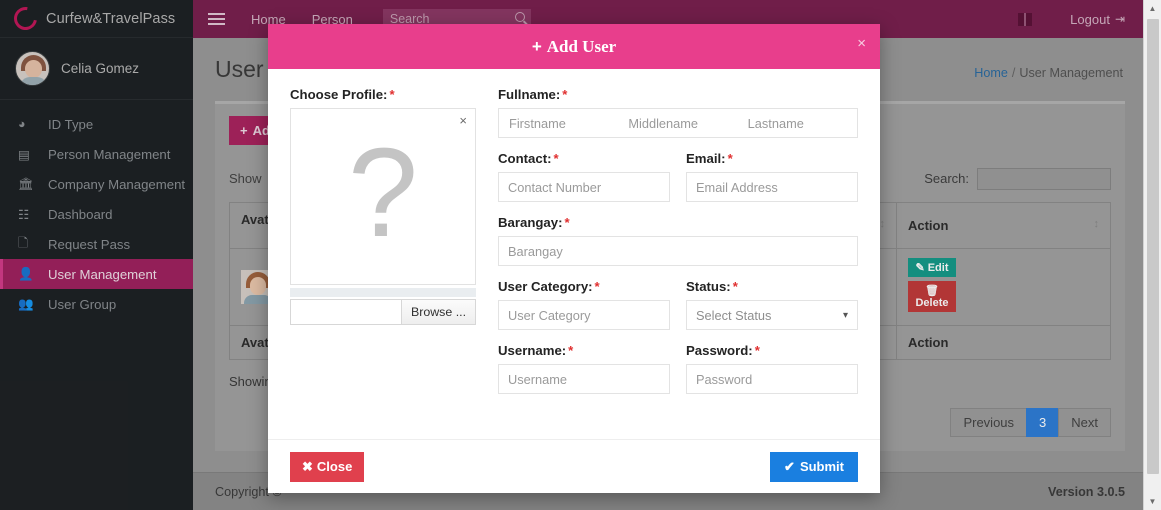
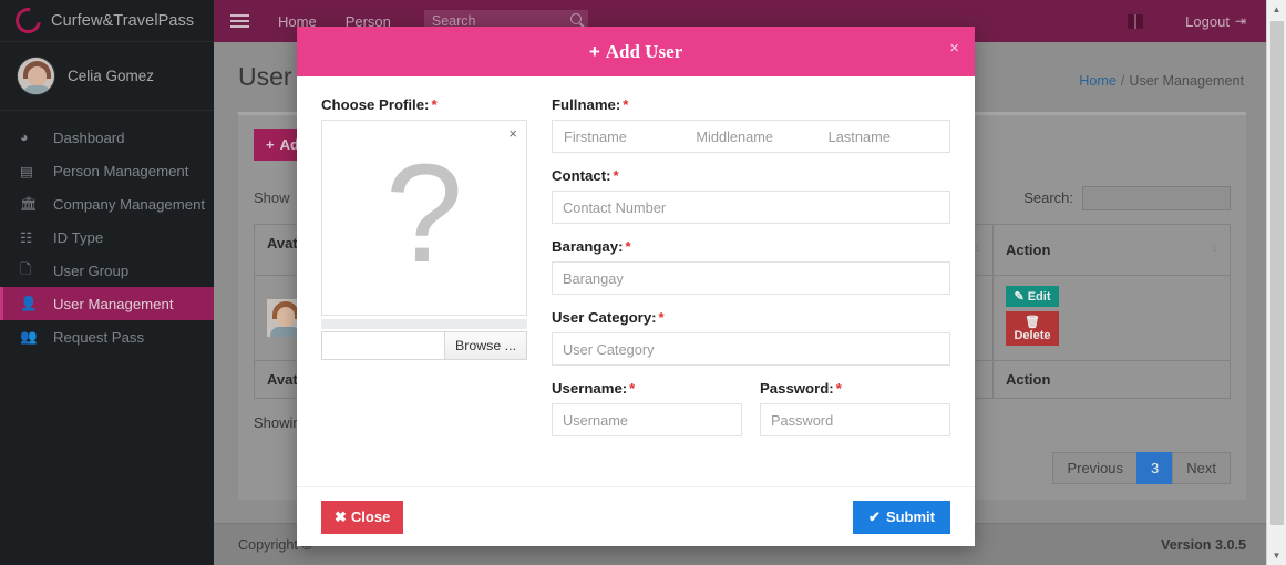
  Curfew&TravelPass
  Celia Gomez
  ◕
- ID Type
+ Dashboard
  ▤
  Person Management
  🏛
  Company Management
  ☷
- Dashboard
+ ID Type
  🗋
- Request Pass
+ User Group
  👤
  User Management
  👥
- User Group
+ Request Pass
  Home
  Person
  Search
  Logout
  ⇥
  Home / User Management
  +
  Show
  Search:
  Previous
  3
  Next
  Copyrigh
  Version 3.0.5
  + Add User
  ×
  Choose Profile: *
  ×
  ?
  Browse ...
  Fullname: *
  Firstname
  Middlename
  Lastname
  Contact: *
  Contact Number
- Email: *
- Email Address
  Barangay: *
  Barangay
  User Category: *
  User Category
- Status: *
- Select Status
- ▾
  Username: *
  Username
  Password: *
  Password
  ✖
  Close
  ✔
  Submit
  ▲
  ▼
